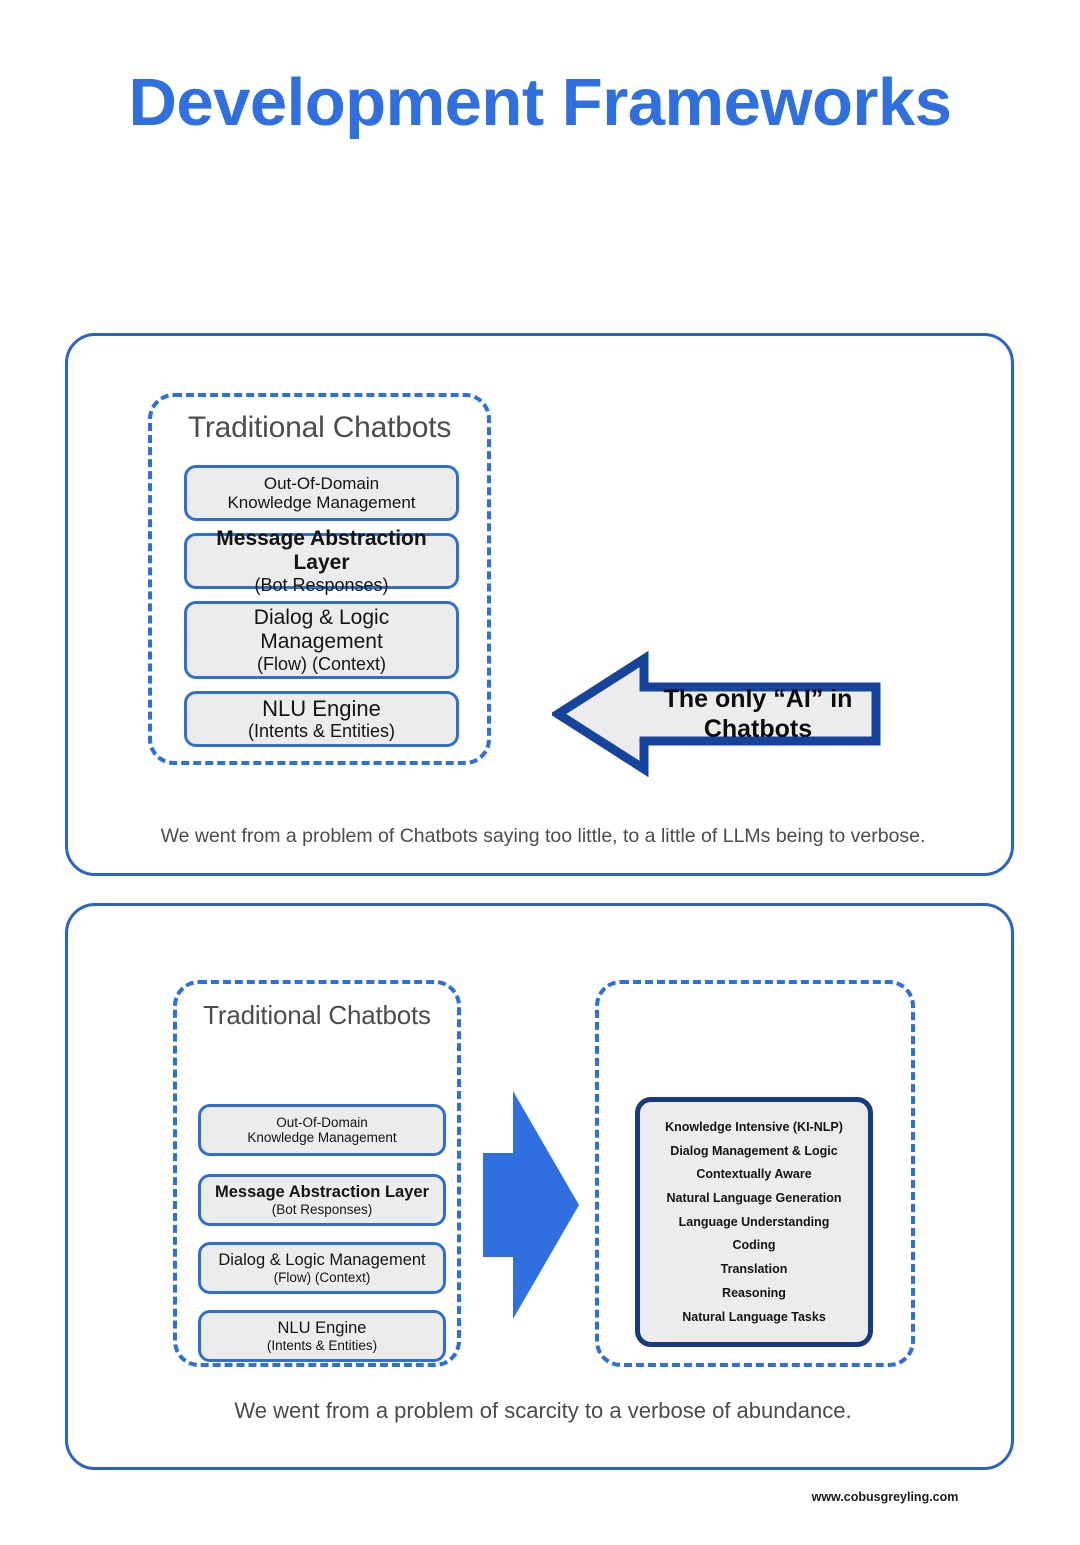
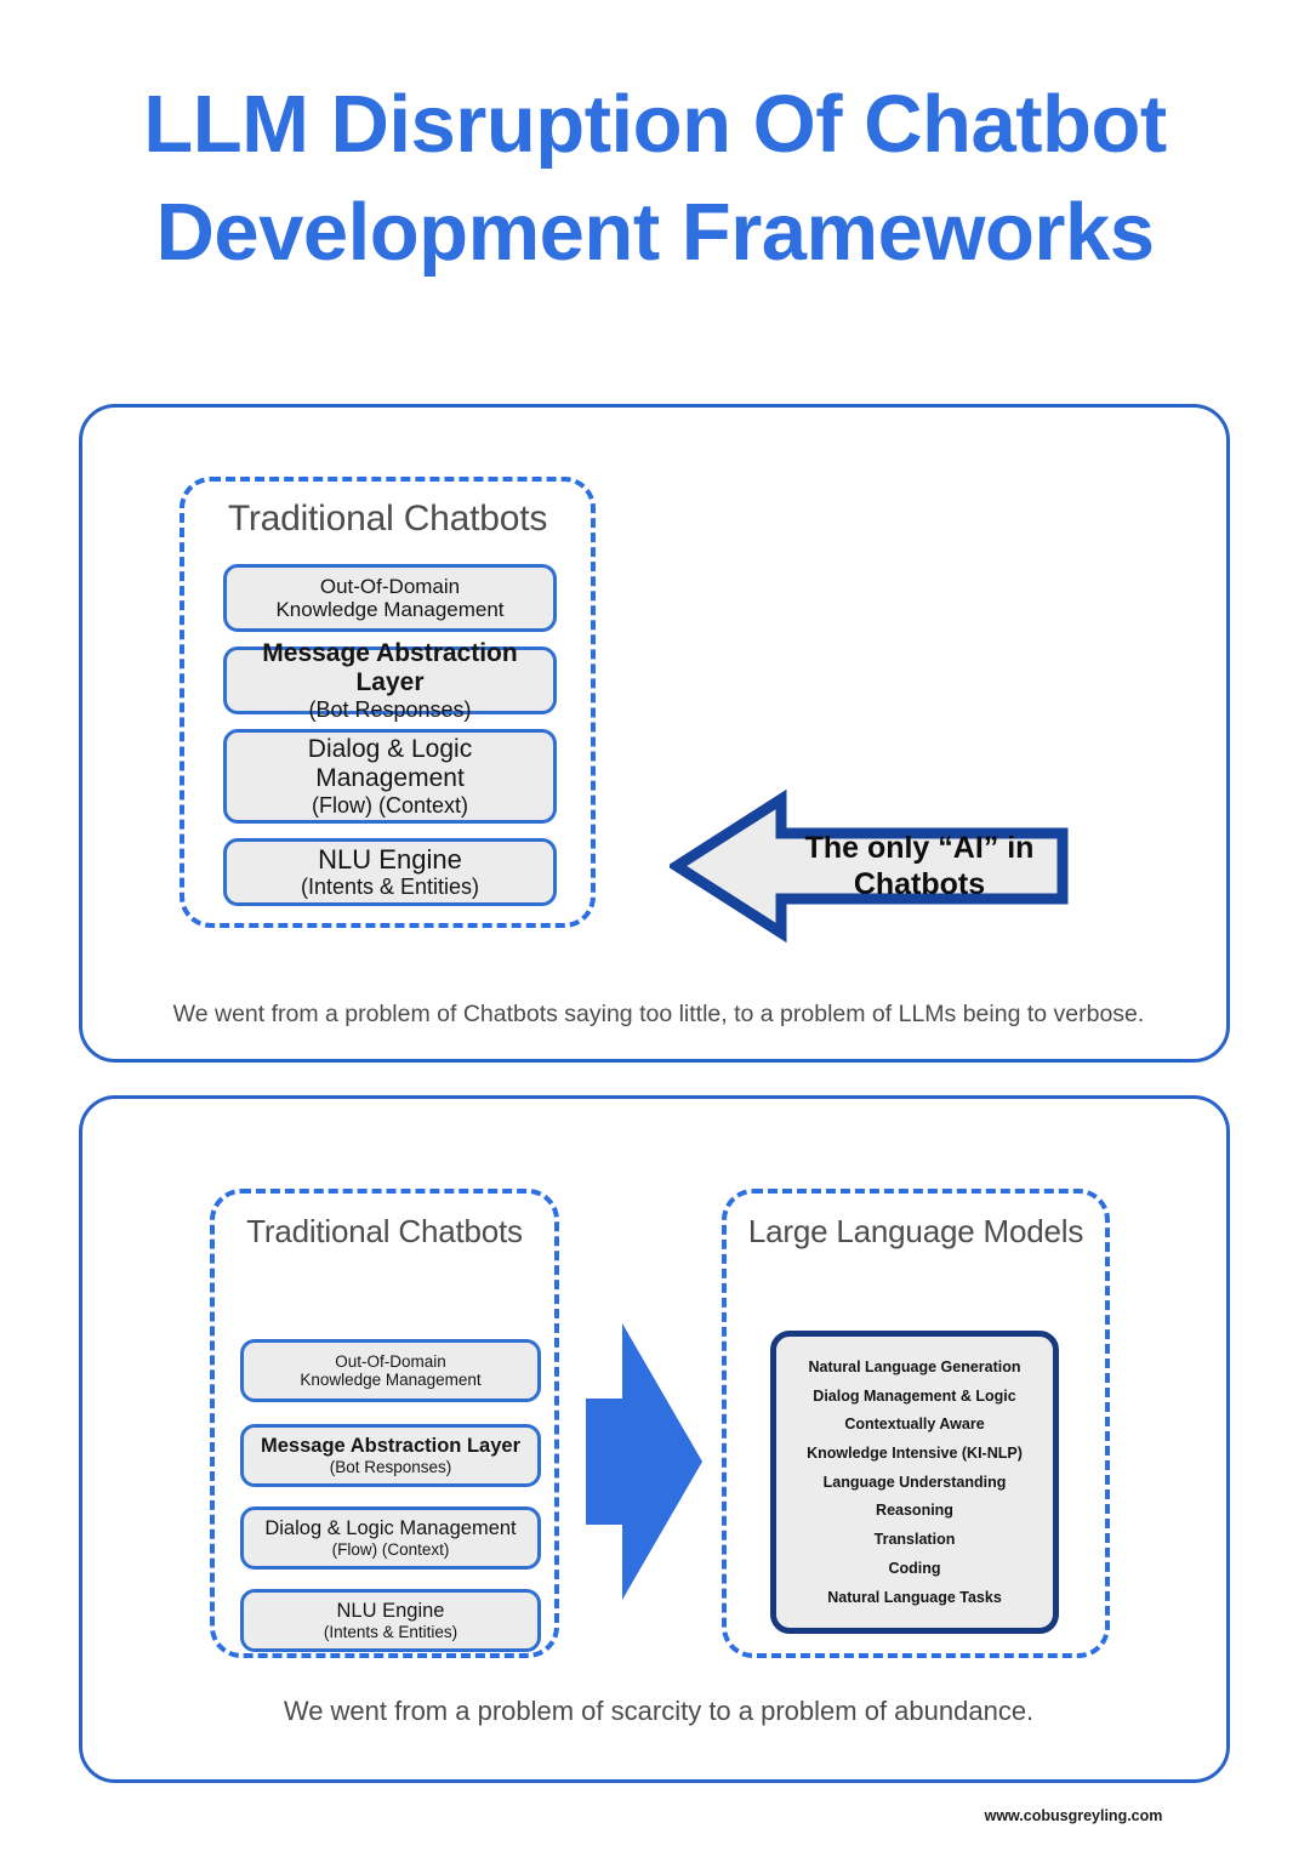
+ LLM Disruption Of Chatbot
  Development Frameworks
  Traditional Chatbots
  Out-Of-Domain
  Knowledge Management
  Message Abstraction Layer
  (Bot Responses)
  Dialog & Logic Management
  (Flow) (Context)
  NLU Engine
  (Intents & Entities)
  The only “AI” in
  Chatbots
- We went from a problem of Chatbots saying too little, to a little of LLMs being to verbose.
+ We went from a problem of Chatbots saying too little, to a problem of LLMs being to verbose.
  Traditional Chatbots
  Out-Of-Domain
  Knowledge Management
  Message Abstraction Layer
  (Bot Responses)
  Dialog & Logic Management
  (Flow) (Context)
  NLU Engine
  (Intents & Entities)
+ Large Language Models
- Knowledge Intensive (KI-NLP)
+ Natural Language Generation
  Dialog Management & Logic
  Contextually Aware
- Natural Language Generation
+ Knowledge Intensive (KI-NLP)
  Language Understanding
- Coding
+ Reasoning
  Translation
- Reasoning
+ Coding
  Natural Language Tasks
- We went from a problem of scarcity to a verbose of abundance.
+ We went from a problem of scarcity to a problem of abundance.
  www.cobusgreyling.com
